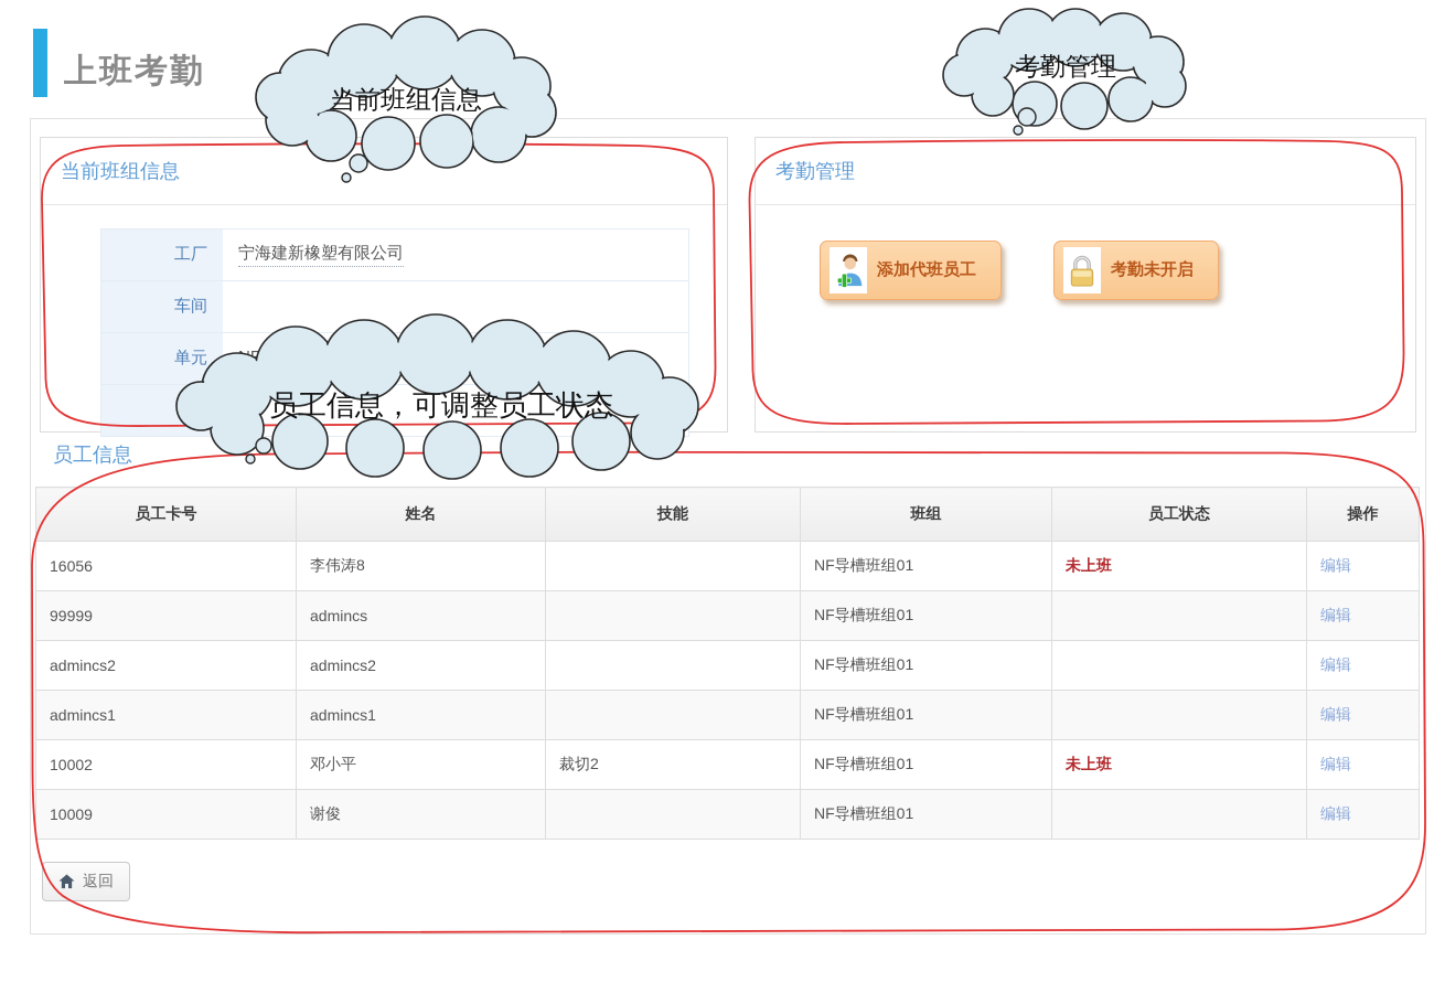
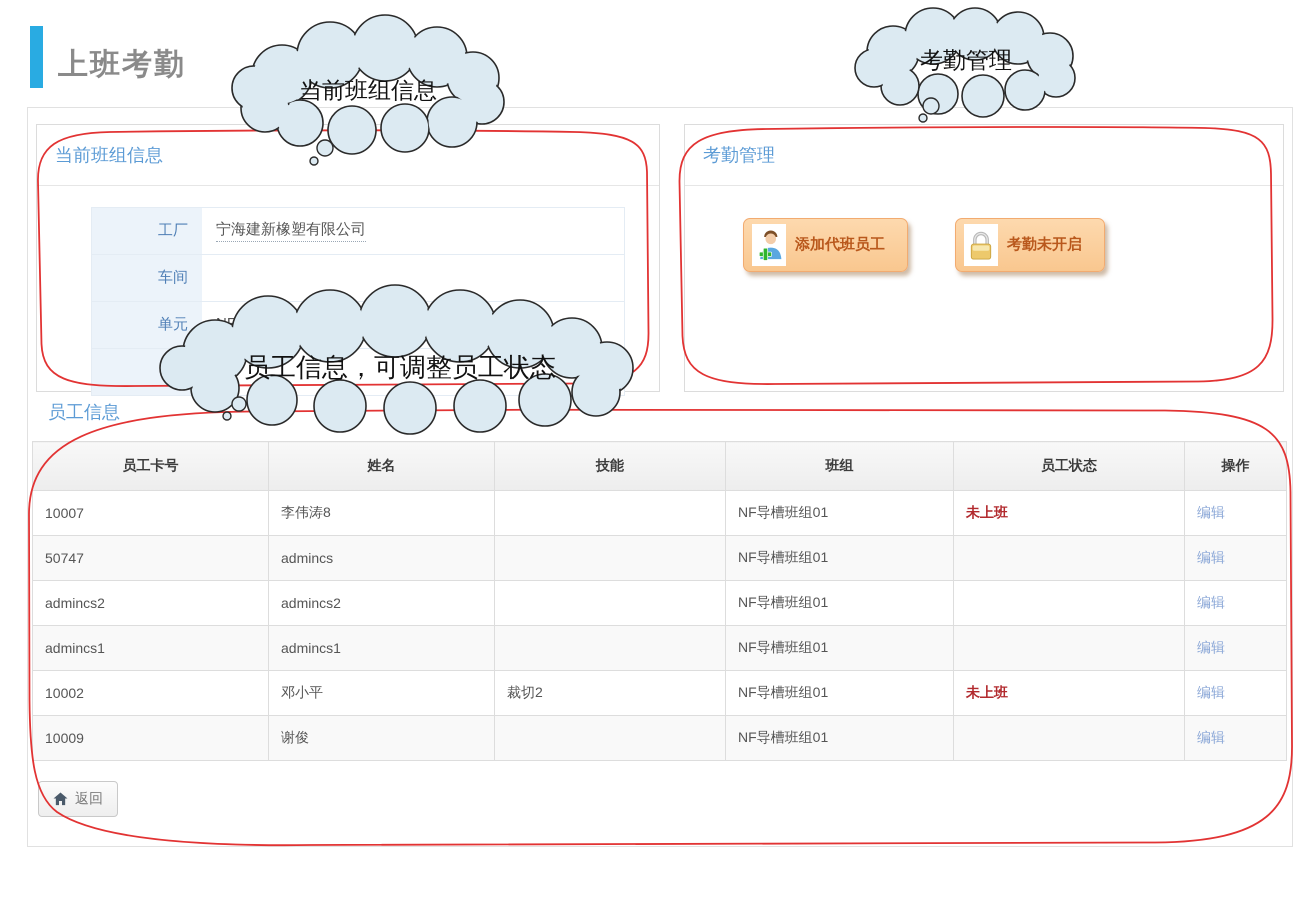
  上班考勤
  当前班组信息
  工厂
  宁海建新橡塑有限公司
  车间
  单元
  考勤管理
  添加代班员工
  考勤未开启
  员工信息
  员工卡号	姓名	技能	班组	员工状态	操作
- 16056	李伟涛8		NF导槽班组01	未上班	编辑
+ 10007	李伟涛8		NF导槽班组01	未上班	编辑
- 99999	admincs		NF导槽班组01		编辑
+ 50747	admincs		NF导槽班组01		编辑
  admincs2	admincs2		NF导槽班组01		编辑
  admincs1	admincs1		NF导槽班组01		编辑
  10002	邓小平	裁切2	NF导槽班组01	未上班	编辑
  10009	谢俊		NF导槽班组01		编辑
  返回
  当前班组信息
  考勤管理
  员工信息，可调整员工状态
